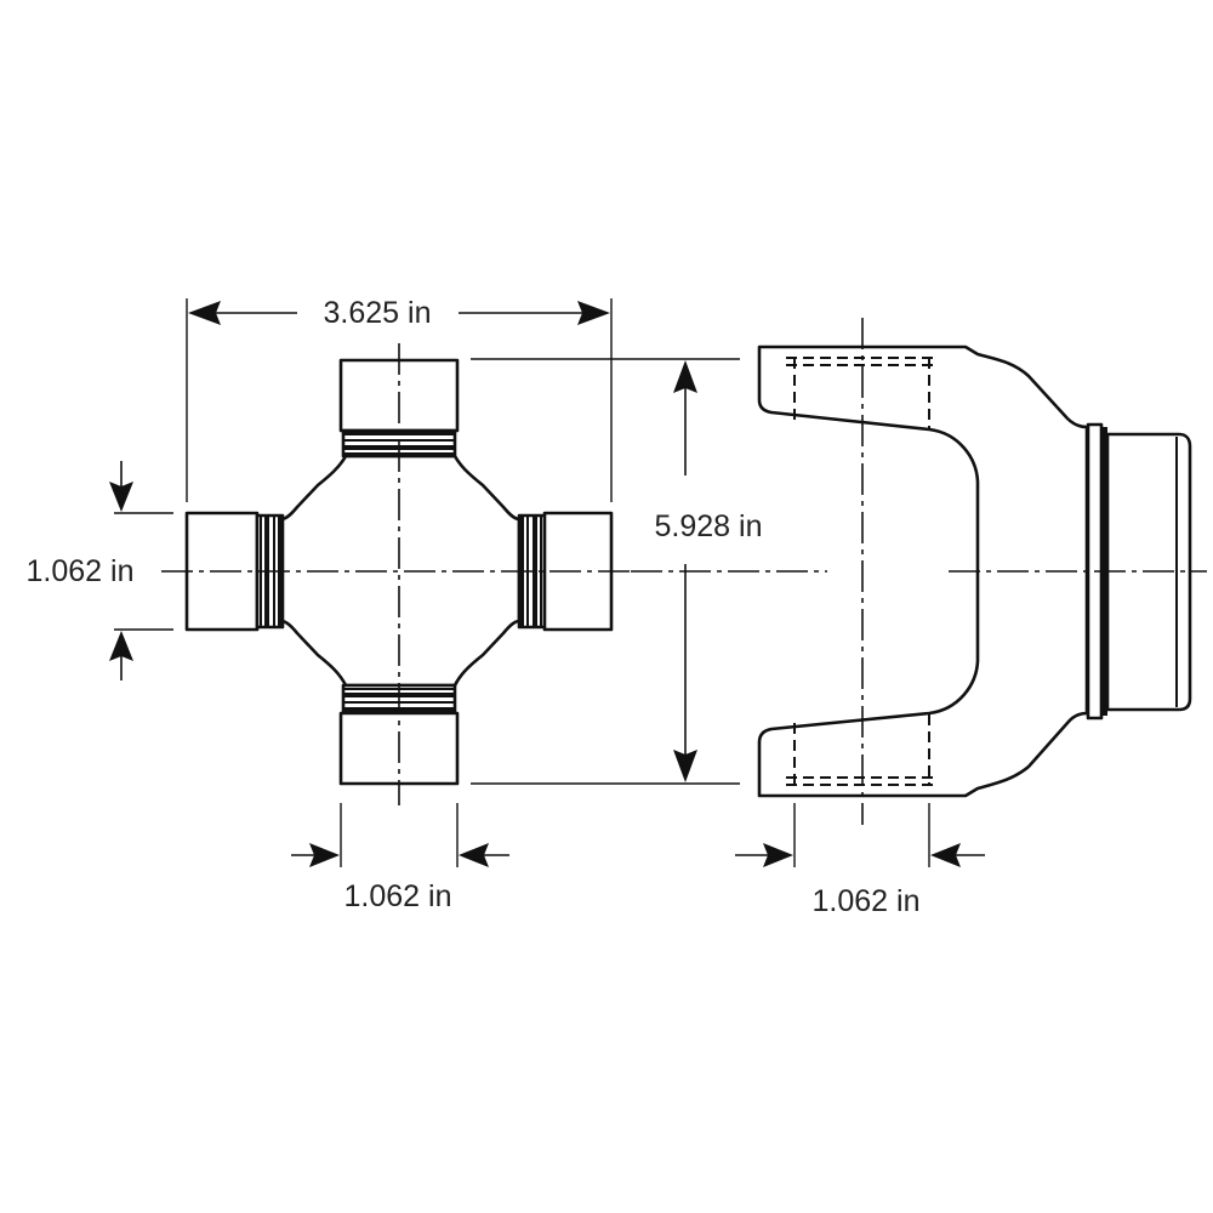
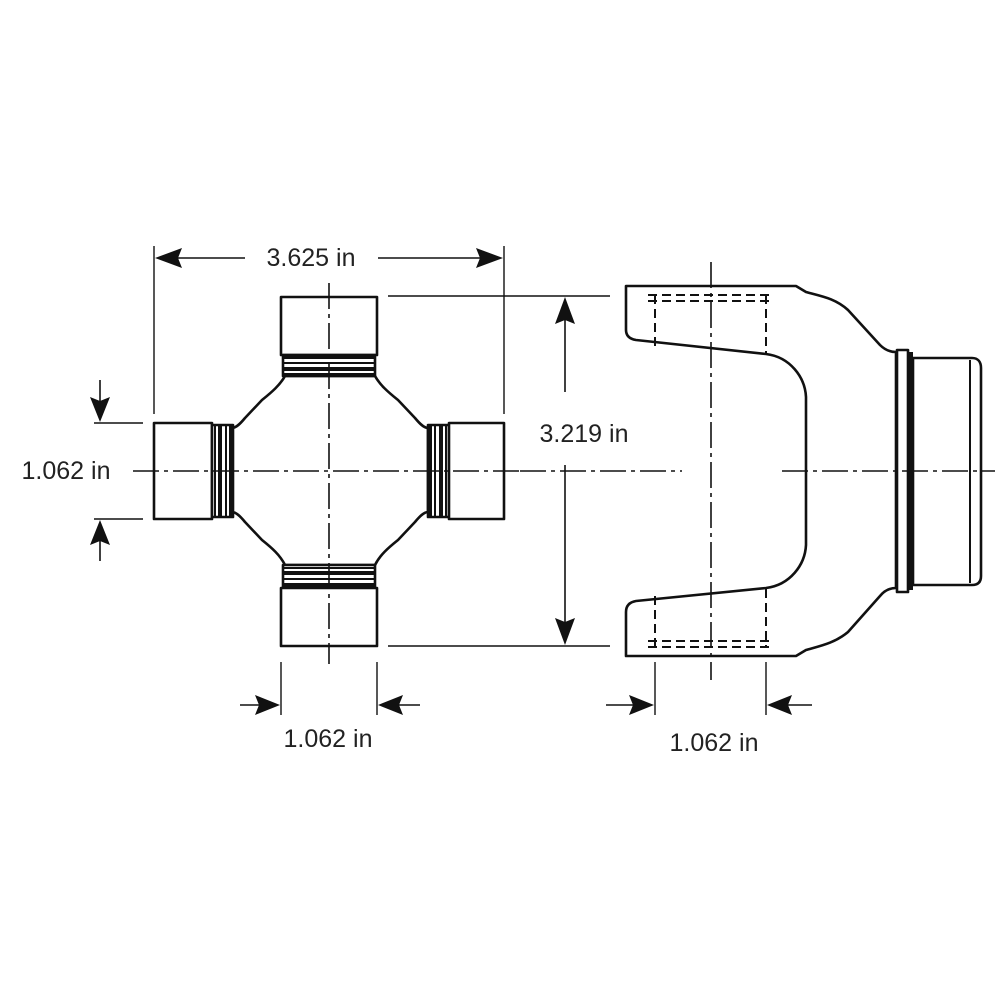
  3.625 in
  1.062 in
  1.062 in
- 5.928 in
+ 3.219 in
  1.062 in
